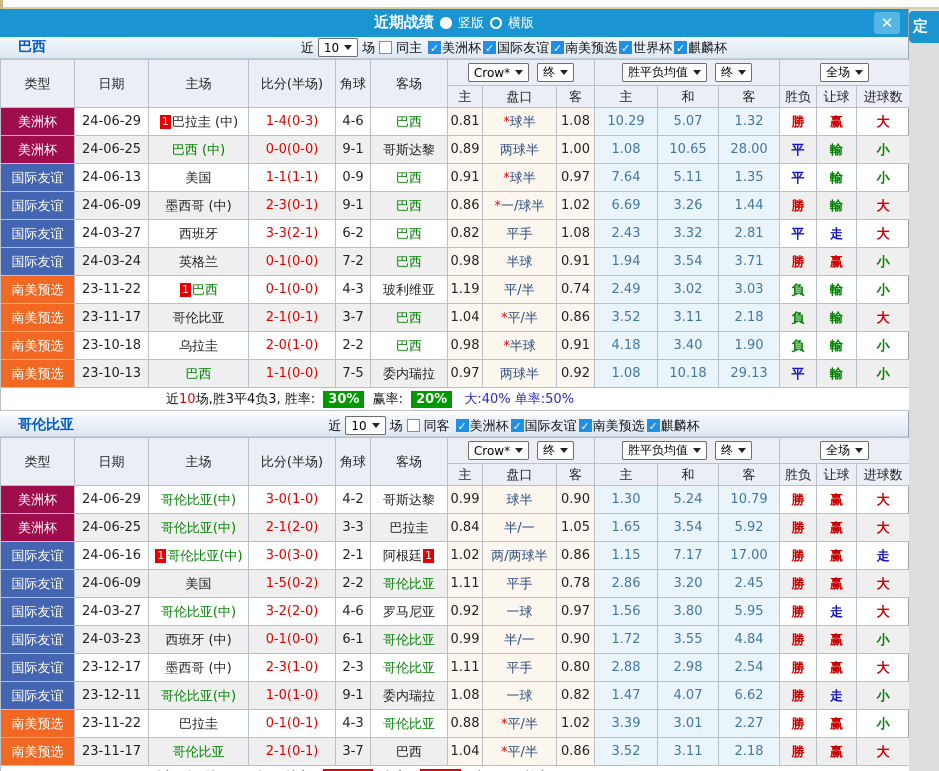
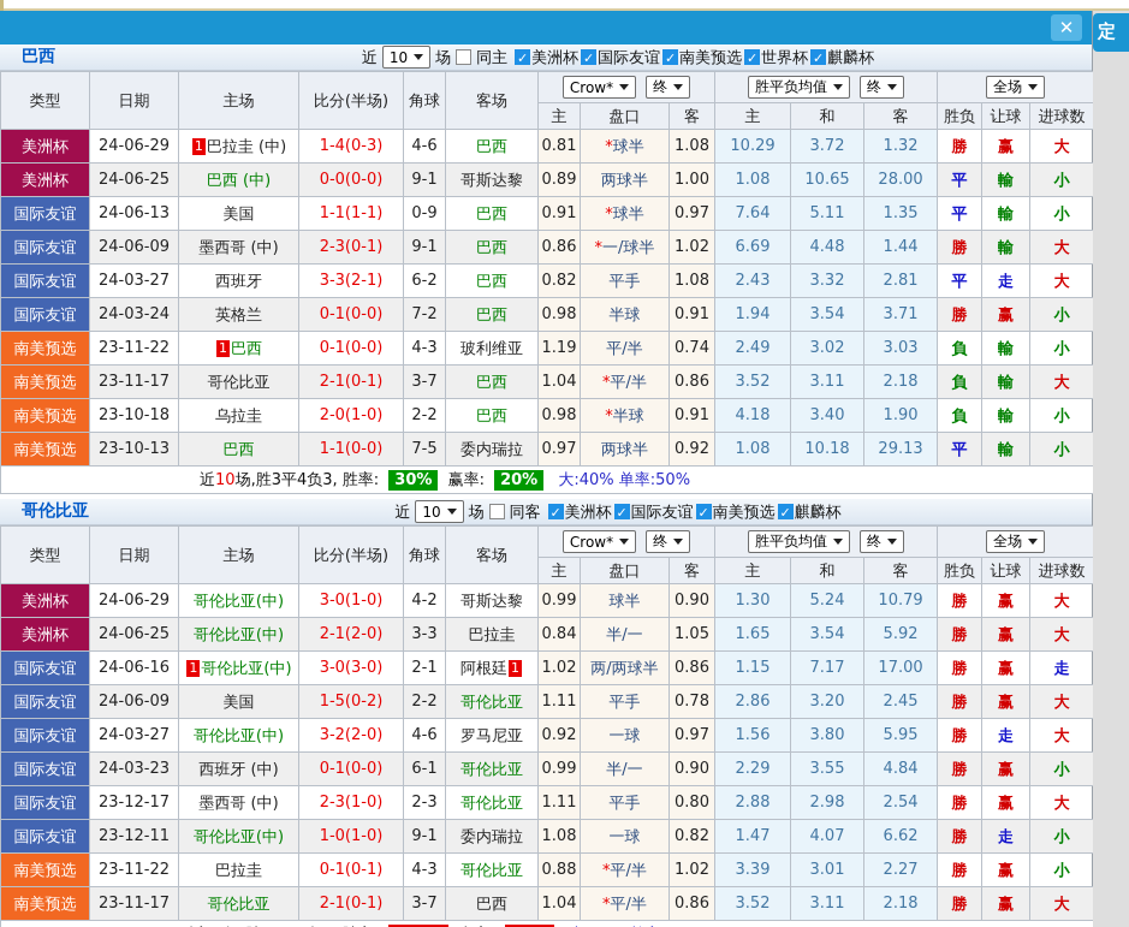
- 近期战绩
- 竖版
- 横版
  ✕
  巴西
  近
  10
  场
  同主
  ✓
  美洲杯
  ✓
  国际友谊
  ✓
  南美预选
  ✓
  世界杯
  ✓
  麒麟杯
  类型	日期	主场	比分(半场)	角球	客场	Crow* 终	胜平负均值 终	全场
  主	盘口	客	主	和	客	胜负	让球	进球数
- 美洲杯	24-06-29	1 巴拉圭 (中)	1-4(0-3)	4-6	巴西	0.81	*球半	1.08	10.29	5.07	1.32	勝	赢	大
+ 美洲杯	24-06-29	1 巴拉圭 (中)	1-4(0-3)	4-6	巴西	0.81	*球半	1.08	10.29	3.72	1.32	勝	赢	大
  美洲杯	24-06-25	巴西 (中)	0-0(0-0)	9-1	哥斯达黎	0.89	两球半	1.00	1.08	10.65	28.00	平	輸	小
  国际友谊	24-06-13	美国	1-1(1-1)	0-9	巴西	0.91	*球半	0.97	7.64	5.11	1.35	平	輸	小
- 国际友谊	24-06-09	墨西哥 (中)	2-3(0-1)	9-1	巴西	0.86	*一/球半	1.02	6.69	3.26	1.44	勝	輸	大
+ 国际友谊	24-06-09	墨西哥 (中)	2-3(0-1)	9-1	巴西	0.86	*一/球半	1.02	6.69	4.48	1.44	勝	輸	大
  国际友谊	24-03-27	西班牙	3-3(2-1)	6-2	巴西	0.82	平手	1.08	2.43	3.32	2.81	平	走	大
  国际友谊	24-03-24	英格兰	0-1(0-0)	7-2	巴西	0.98	半球	0.91	1.94	3.54	3.71	勝	赢	小
  南美预选	23-11-22	1 巴西	0-1(0-0)	4-3	玻利维亚	1.19	平/半	0.74	2.49	3.02	3.03	負	輸	小
  南美预选	23-11-17	哥伦比亚	2-1(0-1)	3-7	巴西	1.04	*平/半	0.86	3.52	3.11	2.18	負	輸	大
  南美预选	23-10-18	乌拉圭	2-0(1-0)	2-2	巴西	0.98	*半球	0.91	4.18	3.40	1.90	負	輸	小
  南美预选	23-10-13	巴西	1-1(0-0)	7-5	委内瑞拉	0.97	两球半	0.92	1.08	10.18	29.13	平	輸	小
  近10场,胜3平4负3, 胜率: 30% 赢率: 20% 大:40% 单率:50%
  哥伦比亚
  近
  10
  场
  同客
  ✓
  美洲杯
  ✓
  国际友谊
  ✓
  南美预选
  ✓
  麒麟杯
  类型	日期	主场	比分(半场)	角球	客场	Crow* 终	胜平负均值 终	全场
  主	盘口	客	主	和	客	胜负	让球	进球数
  美洲杯	24-06-29	哥伦比亚(中)	3-0(1-0)	4-2	哥斯达黎	0.99	球半	0.90	1.30	5.24	10.79	勝	赢	大
  美洲杯	24-06-25	哥伦比亚(中)	2-1(2-0)	3-3	巴拉圭	0.84	半/一	1.05	1.65	3.54	5.92	勝	赢	大
  国际友谊	24-06-16	1 哥伦比亚(中)	3-0(3-0)	2-1	阿根廷 1	1.02	两/两球半	0.86	1.15	7.17	17.00	勝	赢	走
  国际友谊	24-06-09	美国	1-5(0-2)	2-2	哥伦比亚	1.11	平手	0.78	2.86	3.20	2.45	勝	赢	大
  国际友谊	24-03-27	哥伦比亚(中)	3-2(2-0)	4-6	罗马尼亚	0.92	一球	0.97	1.56	3.80	5.95	勝	走	大
- 国际友谊	24-03-23	西班牙 (中)	0-1(0-0)	6-1	哥伦比亚	0.99	半/一	0.90	1.72	3.55	4.84	勝	赢	小
+ 国际友谊	24-03-23	西班牙 (中)	0-1(0-0)	6-1	哥伦比亚	0.99	半/一	0.90	2.29	3.55	4.84	勝	赢	小
  国际友谊	23-12-17	墨西哥 (中)	2-3(1-0)	2-3	哥伦比亚	1.11	平手	0.80	2.88	2.98	2.54	勝	赢	大
  国际友谊	23-12-11	哥伦比亚(中)	1-0(1-0)	9-1	委内瑞拉	1.08	一球	0.82	1.47	4.07	6.62	勝	走	小
  南美预选	23-11-22	巴拉圭	0-1(0-1)	4-3	哥伦比亚	0.88	*平/半	1.02	3.39	3.01	2.27	勝	赢	小
  南美预选	23-11-17	哥伦比亚	2-1(0-1)	3-7	巴西	1.04	*平/半	0.86	3.52	3.11	2.18	勝	赢	大
  定
